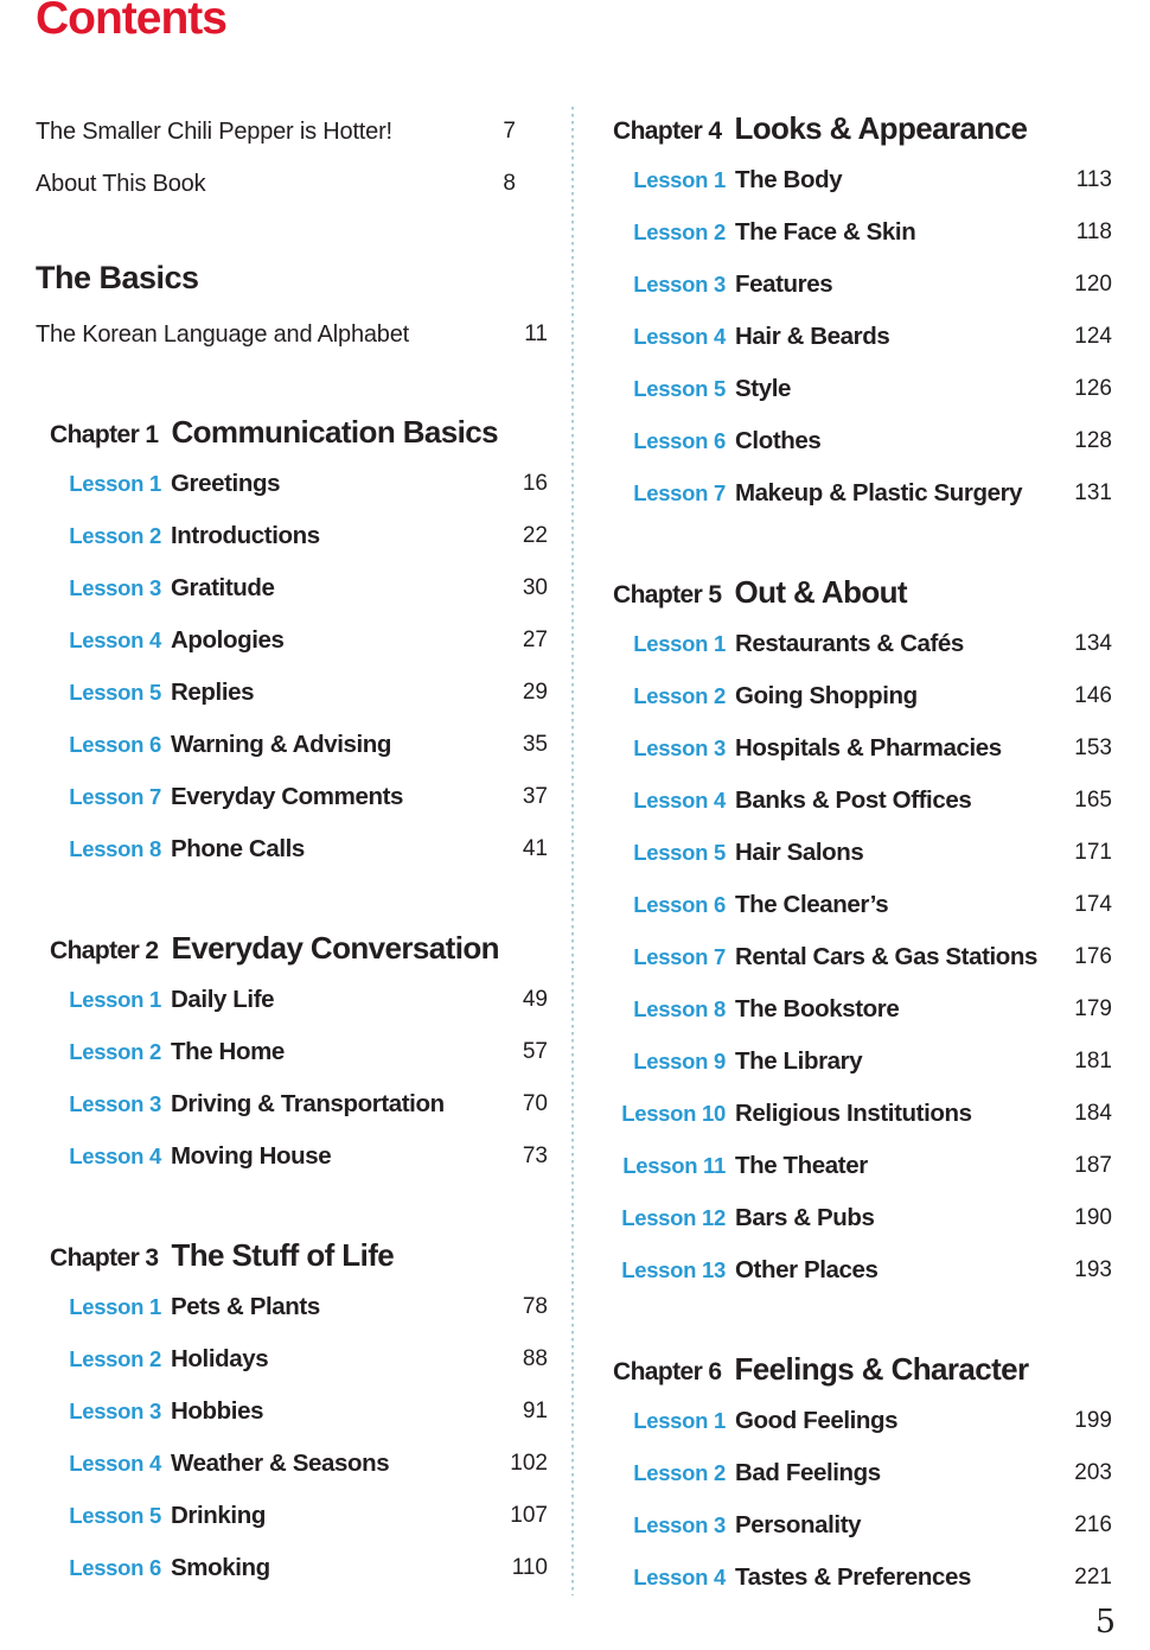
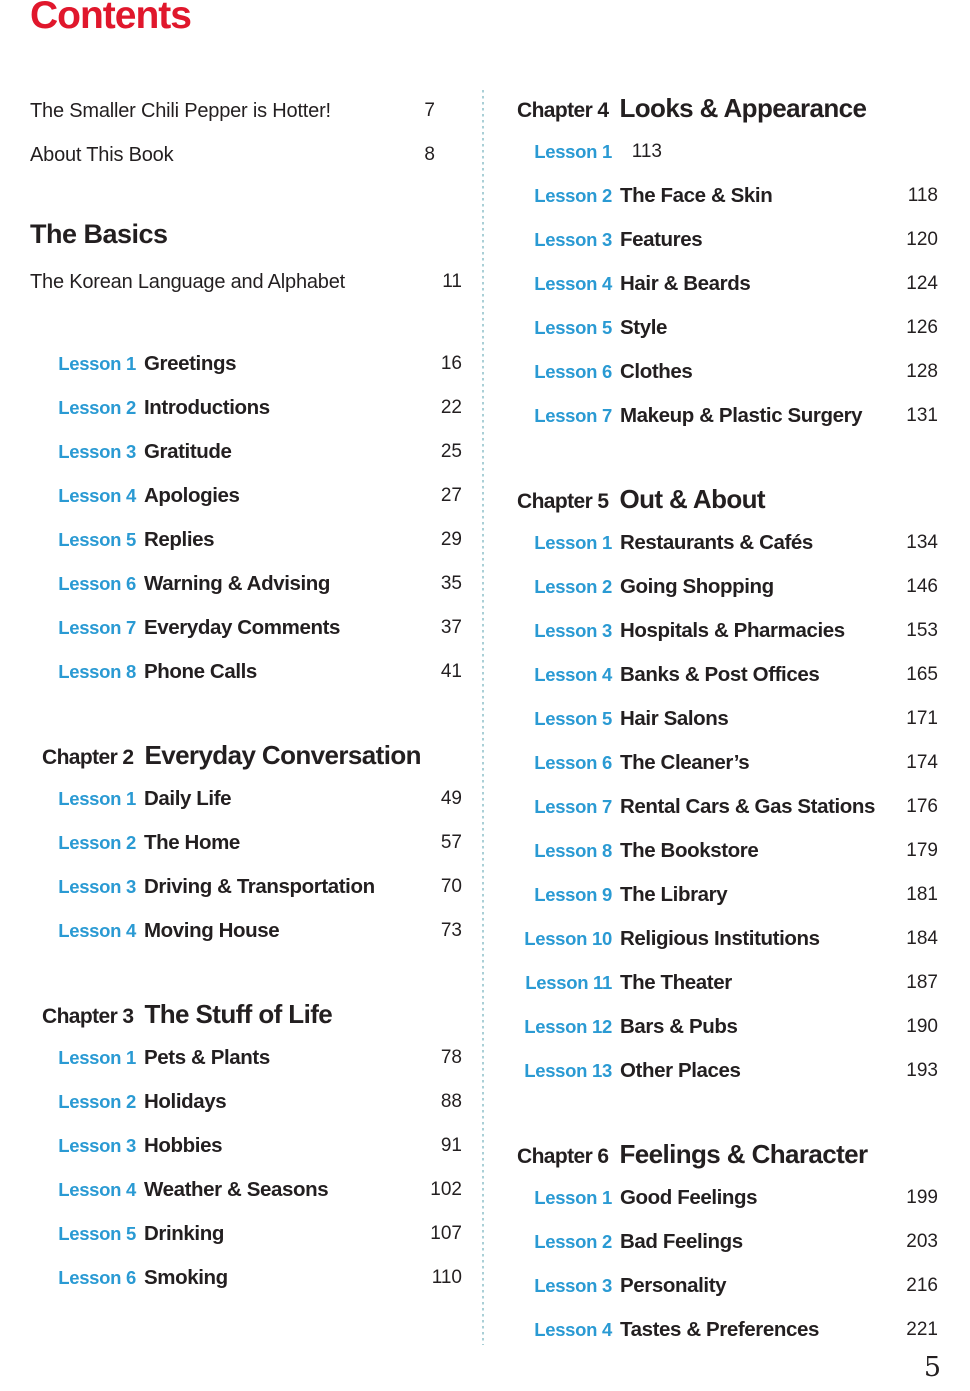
  Contents
  The Smaller Chili Pepper is Hotter!
  7
  About This Book
  8
  The Basics
  The Korean Language and Alphabet
  11
- Chapter 1
- Communication Basics
  Lesson 1
  Greetings
  16
  Lesson 2
  Introductions
  22
  Lesson 3
  Gratitude
- 30
+ 25
  Lesson 4
  Apologies
  27
  Lesson 5
  Replies
  29
  Lesson 6
  Warning & Advising
  35
  Lesson 7
  Everyday Comments
  37
  Lesson 8
  Phone Calls
  41
  Chapter 2
  Everyday Conversation
  Lesson 1
  Daily Life
  49
  Lesson 2
  The Home
  57
  Lesson 3
  Driving & Transportation
  70
  Lesson 4
  Moving House
  73
  Chapter 3
  The Stuff of Life
  Lesson 1
  Pets & Plants
  78
  Lesson 2
  Holidays
  88
  Lesson 3
  Hobbies
  91
  Lesson 4
  Weather & Seasons
  102
  Lesson 5
  Drinking
  107
  Lesson 6
  Smoking
  110
  Chapter 4
  Looks & Appearance
  Lesson 1
- The Body
  113
  Lesson 2
  The Face & Skin
  118
  Lesson 3
  Features
  120
  Lesson 4
  Hair & Beards
  124
  Lesson 5
  Style
  126
  Lesson 6
  Clothes
  128
  Lesson 7
  Makeup & Plastic Surgery
  131
  Chapter 5
  Out & About
  Lesson 1
  Restaurants & Cafés
  134
  Lesson 2
  Going Shopping
  146
  Lesson 3
  Hospitals & Pharmacies
  153
  Lesson 4
  Banks & Post Offices
  165
  Lesson 5
  Hair Salons
  171
  Lesson 6
  The Cleaner’s
  174
  Lesson 7
  Rental Cars & Gas Stations
  176
  Lesson 8
  The Bookstore
  179
  Lesson 9
  The Library
  181
  Lesson 10
  Religious Institutions
  184
  Lesson 11
  The Theater
  187
  Lesson 12
  Bars & Pubs
  190
  Lesson 13
  Other Places
  193
  Chapter 6
  Feelings & Character
  Lesson 1
  Good Feelings
  199
  Lesson 2
  Bad Feelings
  203
  Lesson 3
  Personality
  216
  Lesson 4
  Tastes & Preferences
  221
  5
